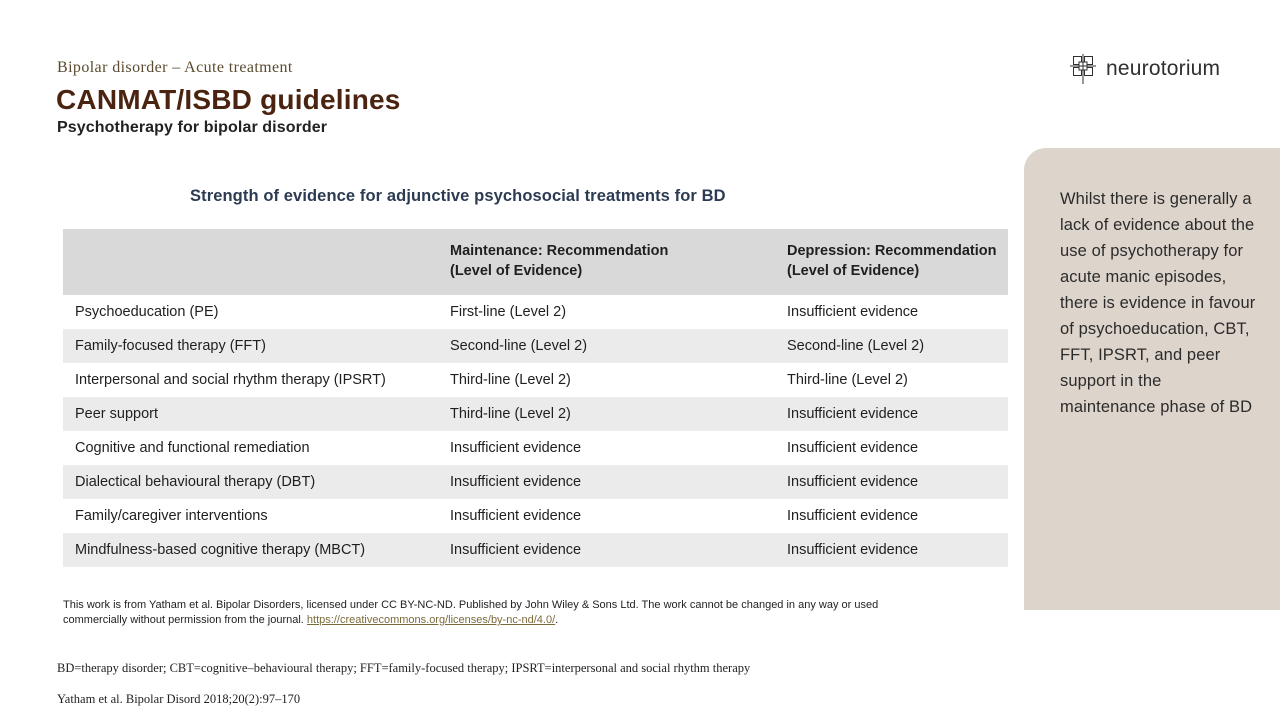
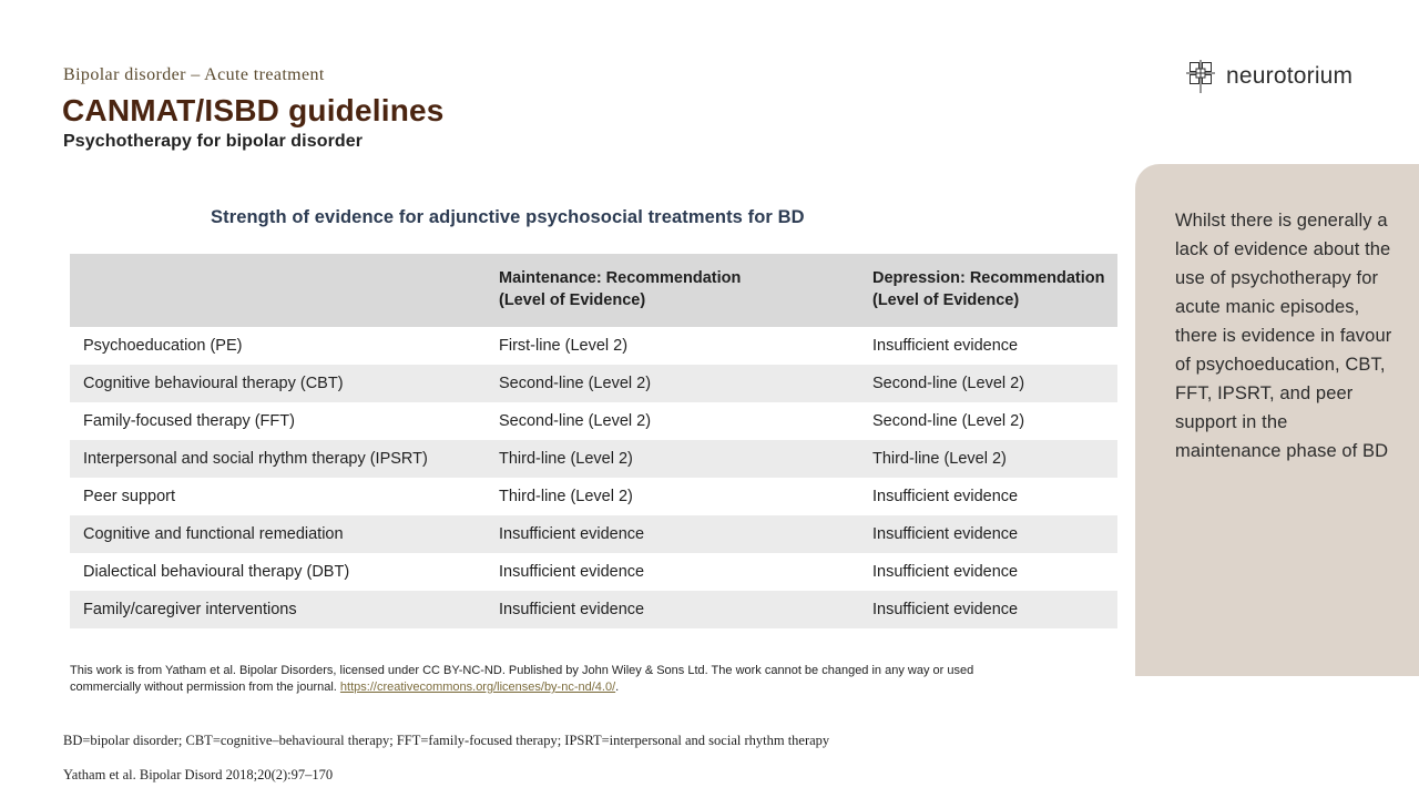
  Bipolar disorder – Acute treatment
  CANMAT/ISBD guidelines
  Psychotherapy for bipolar disorder
  neurotorium
  Whilst there is generally a lack of evidence about the use of psychotherapy for acute manic episodes, there is evidence in favour of psychoeducation, CBT, FFT, IPSRT, and peer support in the maintenance phase of BD
  Strength of evidence for adjunctive psychosocial treatments for BD
  	Maintenance: Recommendation (Level of Evidence)	Depression: Recommendation (Level of Evidence)
  Psychoeducation (PE)	First-line (Level 2)	Insufficient evidence
+ Cognitive behavioural therapy (CBT)	Second-line (Level 2)	Second-line (Level 2)
  Family-focused therapy (FFT)	Second-line (Level 2)	Second-line (Level 2)
  Interpersonal and social rhythm therapy (IPSRT)	Third-line (Level 2)	Third-line (Level 2)
  Peer support	Third-line (Level 2)	Insufficient evidence
  Cognitive and functional remediation	Insufficient evidence	Insufficient evidence
  Dialectical behavioural therapy (DBT)	Insufficient evidence	Insufficient evidence
  Family/caregiver interventions	Insufficient evidence	Insufficient evidence
- Mindfulness-based cognitive therapy (MBCT)	Insufficient evidence	Insufficient evidence
  This work is from Yatham et al. Bipolar Disorders, licensed under CC BY-NC-ND. Published by John Wiley & Sons Ltd. The work cannot be changed in any way or used commercially without permission from the journal. https://creativecommons.org/licenses/by-nc-nd/4.0/.
- BD=therapy disorder; CBT=cognitive–behavioural therapy; FFT=family-focused therapy; IPSRT=interpersonal and social rhythm therapy
+ BD=bipolar disorder; CBT=cognitive–behavioural therapy; FFT=family-focused therapy; IPSRT=interpersonal and social rhythm therapy
  Yatham et al. Bipolar Disord 2018;20(2):97–170
